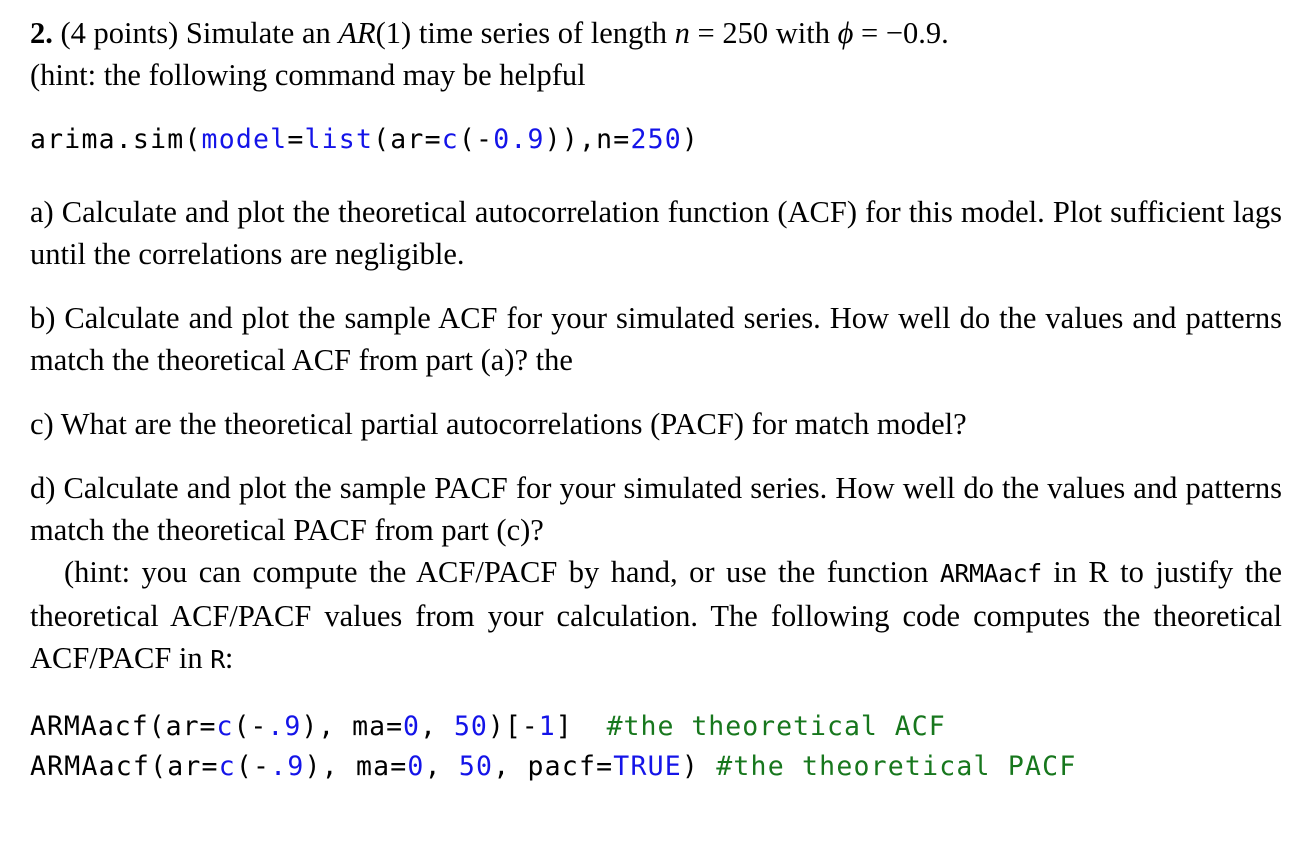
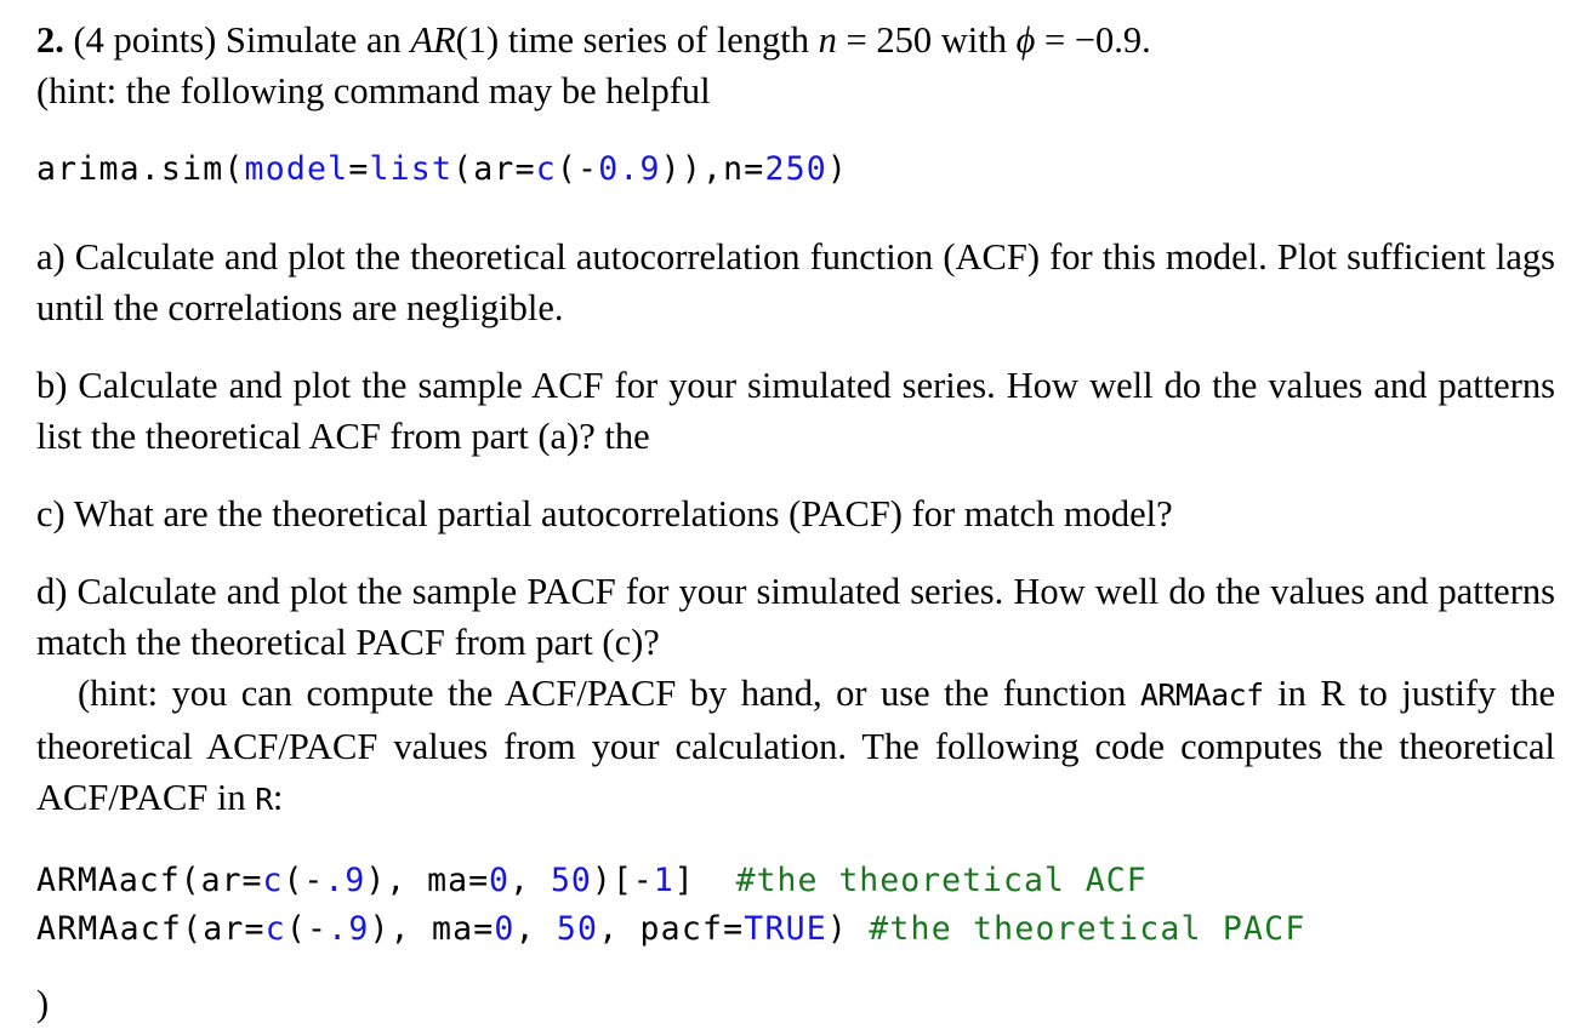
  2. (4 points) Simulate an AR(1) time series of length n = 250 with ϕ = −0.9.
  (hint: the following command may be helpful
  arima.sim(model=list(ar=c(-0.9)),n=250)
  a) Calculate and plot the theoretical autocorrelation function (ACF) for this model. Plot sufficient lags until the correlations are negligible.
- b) Calculate and plot the sample ACF for your simulated series. How well do the values and patterns match the theoretical ACF from part (a)? the
+ b) Calculate and plot the sample ACF for your simulated series. How well do the values and patterns list the theoretical ACF from part (a)? the
  c) What are the theoretical partial autocorrelations (PACF) for match model?
  d) Calculate and plot the sample PACF for your simulated series. How well do the values and patterns match the theoretical PACF from part (c)?
  (hint: you can compute the ACF/PACF by hand, or use the function ARMAacf in R to justify the theoretical ACF/PACF values from your calculation. The following code computes the theoretical ACF/PACF in R:
  ARMAacf(ar=c(-.9), ma=0, 50)[-1] #the theoretical ACF
  ARMAacf(ar=c(-.9), ma=0, 50, pacf=TRUE) #the theoretical PACF
+ )
